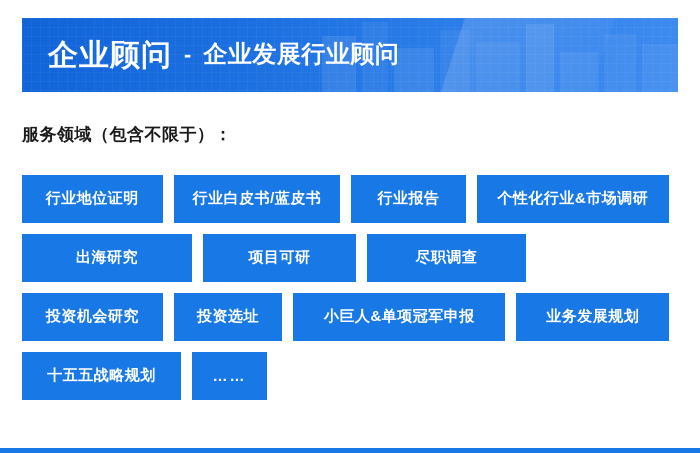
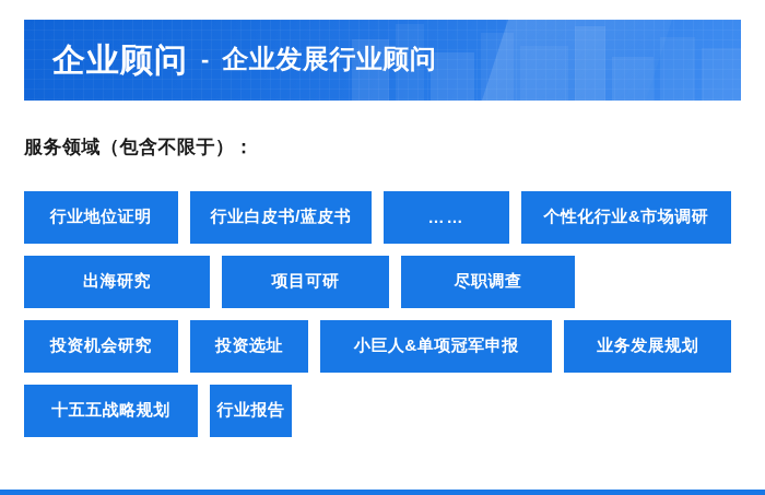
  企业顾问
  -
  企业发展行业顾问
  服务领域（包含不限于）：
  行业地位证明
  行业白皮书/蓝皮书
- 行业报告
+ ……
  个性化行业&市场调研
  出海研究
  项目可研
  尽职调查
  投资机会研究
  投资选址
  小巨人&单项冠军申报
  业务发展规划
  十五五战略规划
- ……
+ 行业报告
